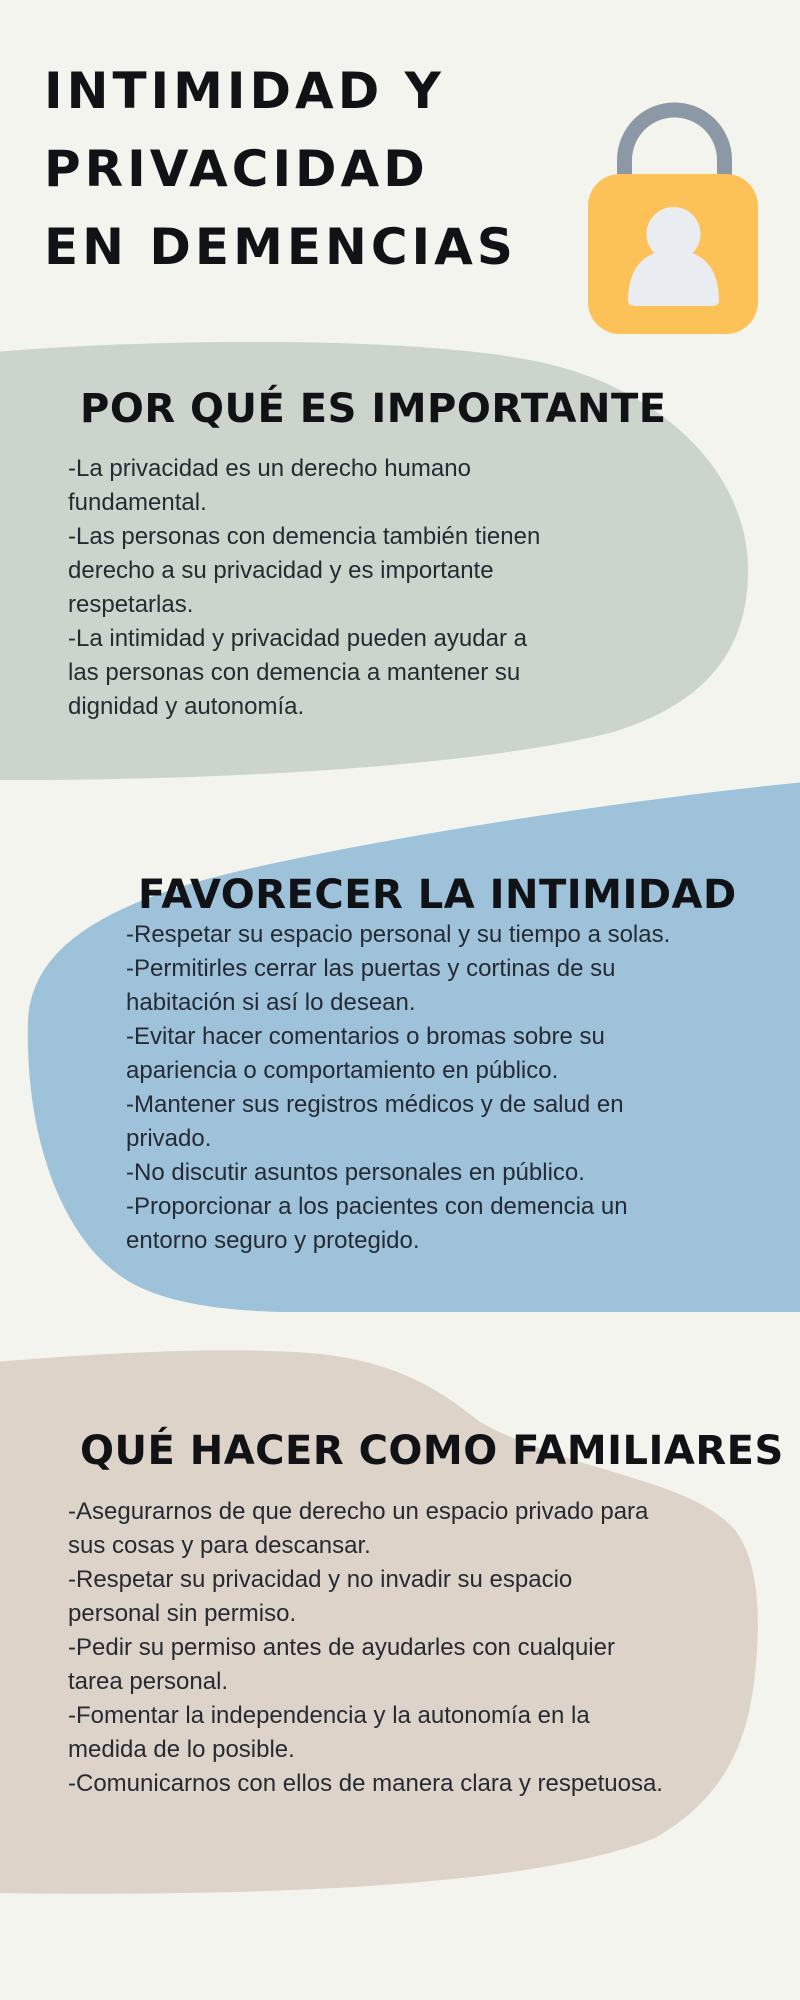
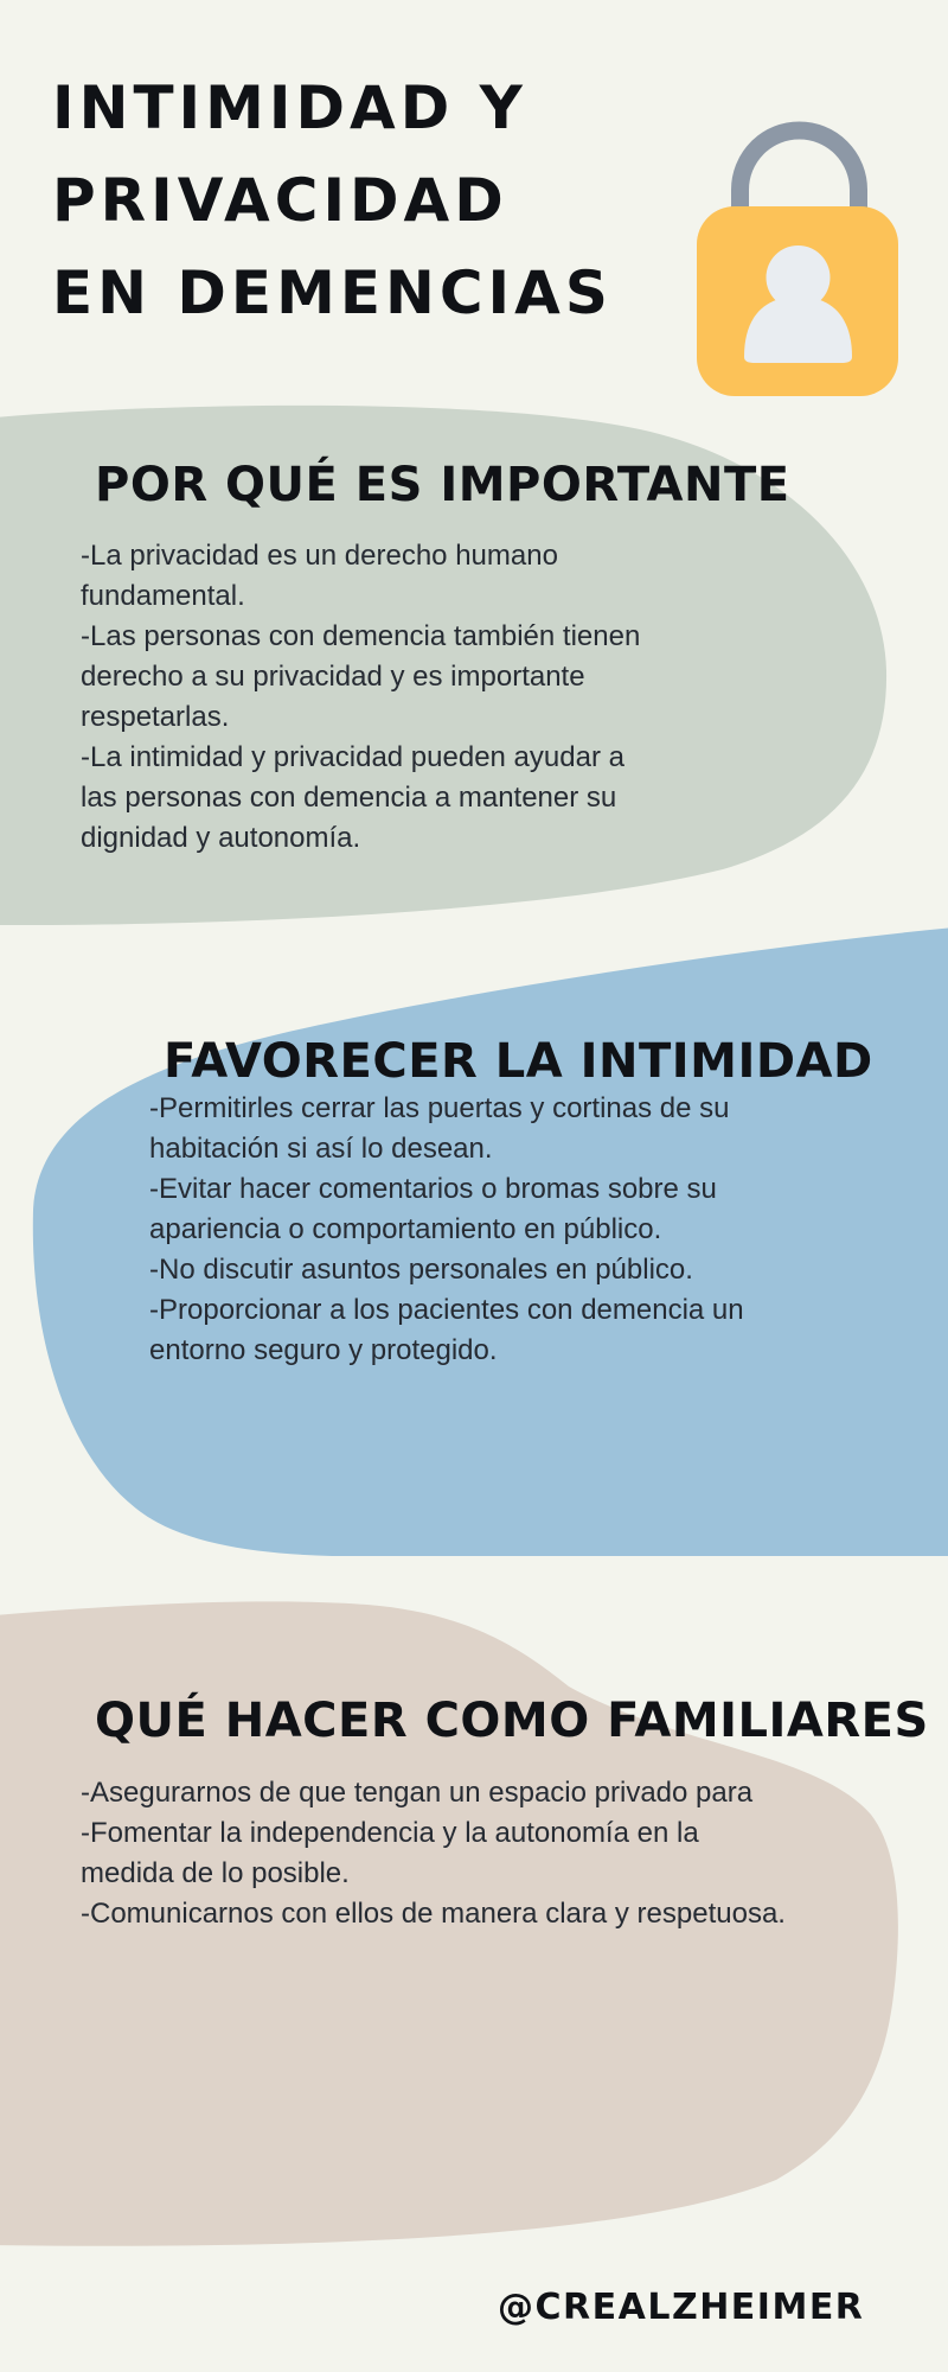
  INTIMIDAD Y
  PRIVACIDAD
  EN DEMENCIAS
  POR QUÉ ES IMPORTANTE
  -La privacidad es un derecho humano
  fundamental.
  -Las personas con demencia también tienen
  derecho a su privacidad y es importante
  respetarlas.
  -La intimidad y privacidad pueden ayudar a
  las personas con demencia a mantener su
  dignidad y autonomía.
  FAVORECER LA INTIMIDAD
- -Respetar su espacio personal y su tiempo a solas.
  -Permitirles cerrar las puertas y cortinas de su
  habitación si así lo desean.
  -Evitar hacer comentarios o bromas sobre su
  apariencia o comportamiento en público.
- -Mantener sus registros médicos y de salud en
- privado.
  -No discutir asuntos personales en público.
  -Proporcionar a los pacientes con demencia un
  entorno seguro y protegido.
  QUÉ HACER COMO FAMILIARES
- -Asegurarnos de que derecho un espacio privado para
+ -Asegurarnos de que tengan un espacio privado para
- sus cosas y para descansar.
- -Respetar su privacidad y no invadir su espacio
- personal sin permiso.
- -Pedir su permiso antes de ayudarles con cualquier
- tarea personal.
  -Fomentar la independencia y la autonomía en la
  medida de lo posible.
  -Comunicarnos con ellos de manera clara y respetuosa.
+ @CREALZHEIMER
